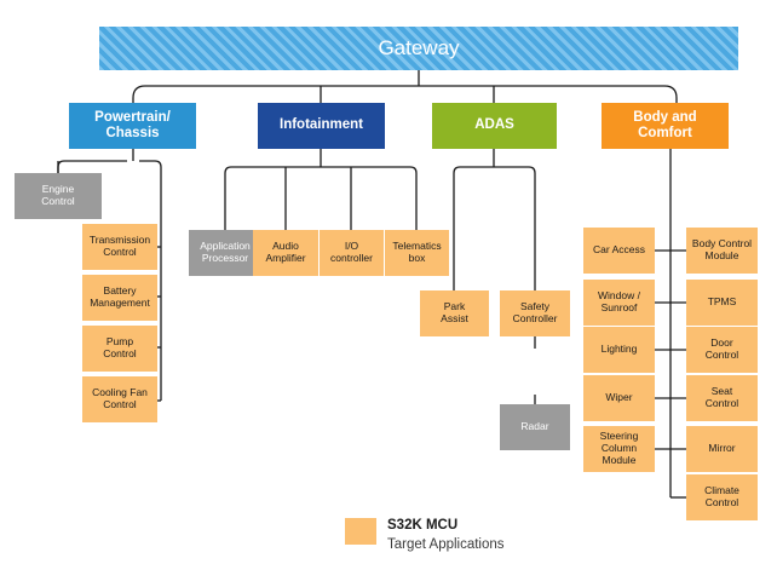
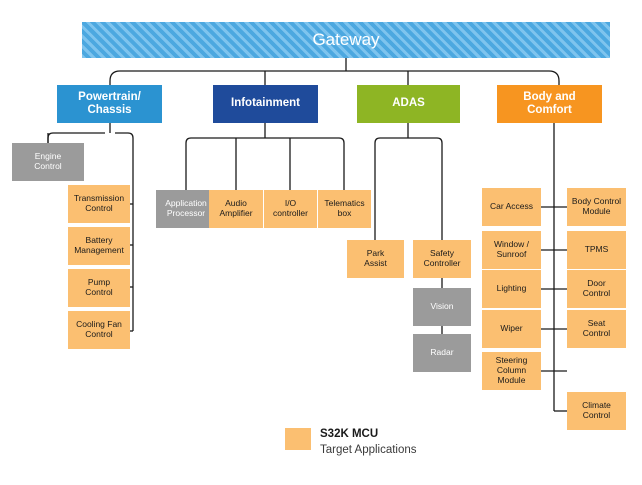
  Gateway
  Powertrain/
  Chassis
  Infotainment
  ADAS
  Body and
  Comfort
  Engine
  Control
  Transmission
  Control
  Battery
  Management
  Pump
  Control
  Cooling Fan
  Control
  Application
  Processor
  Audio
  Amplifier
  I/O
  controller
  Telematics
  box
  Park
  Assist
  Safety
  Controller
+ Vision
  Radar
  Car Access
  Window /
  Sunroof
  Lighting
  Wiper
  Steering
  Column Module
  Body Control
  Module
  TPMS
  Door
  Control
  Seat
  Control
- Mirror
  Climate
  Control
  S32K MCU
  Target Applications
